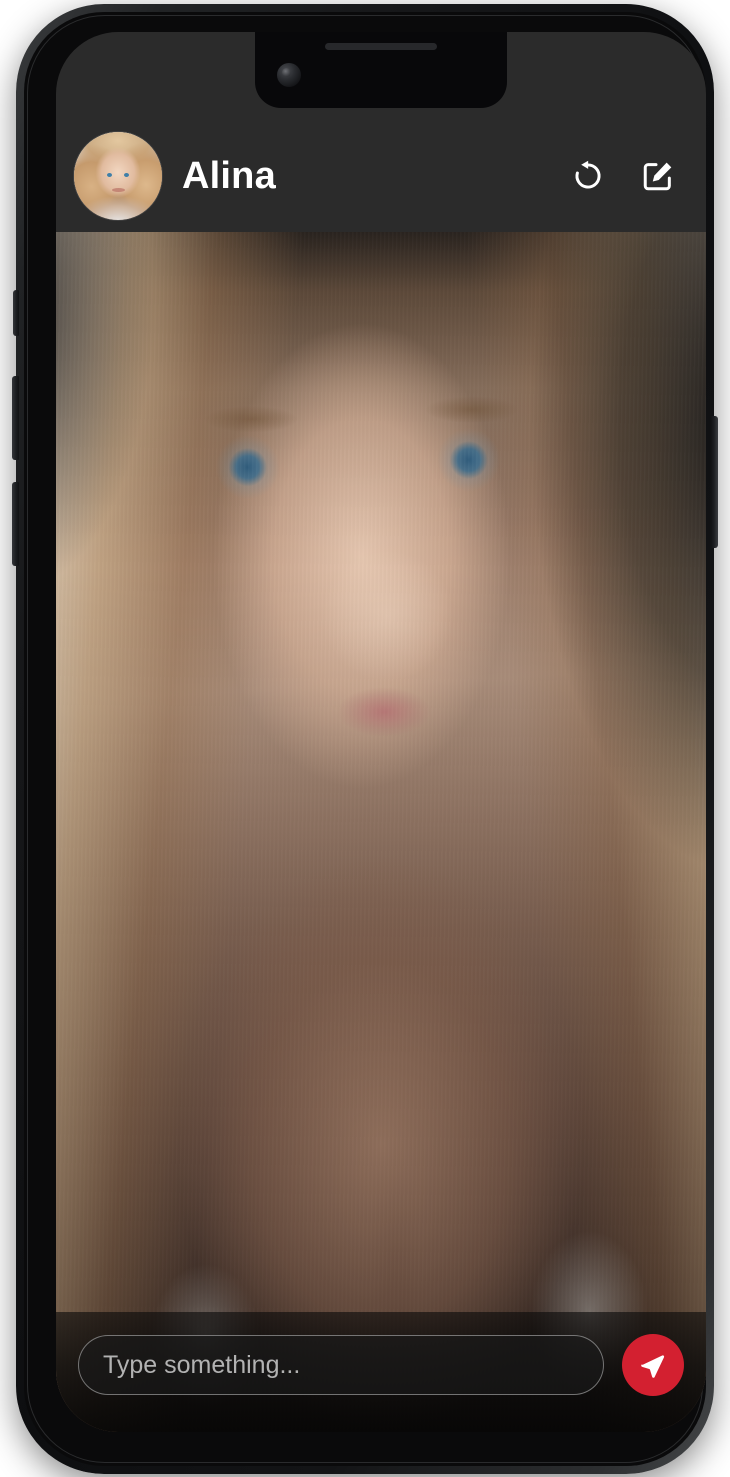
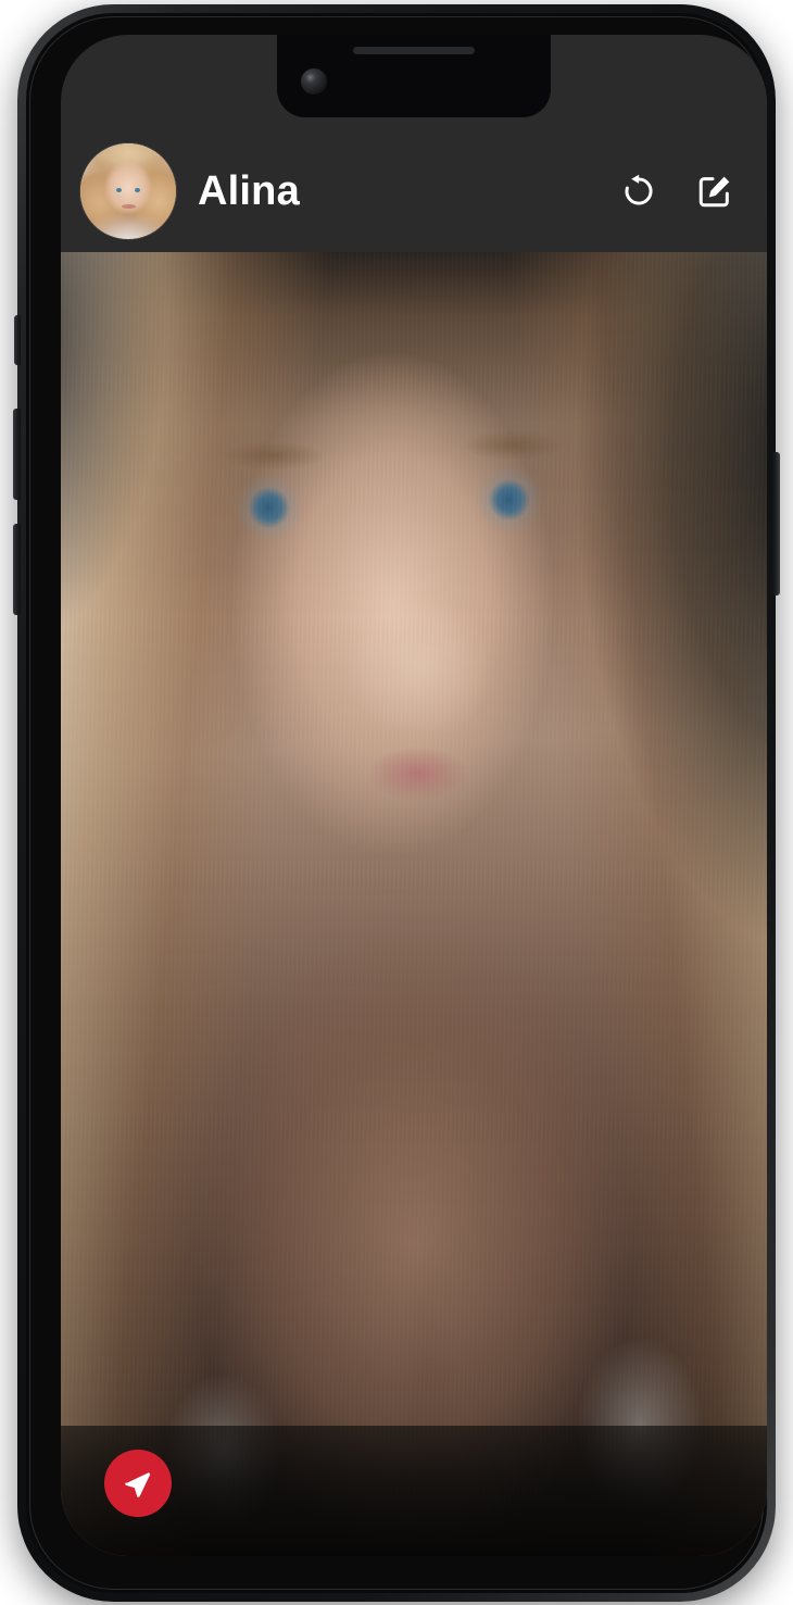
- Type something...
  Alina
